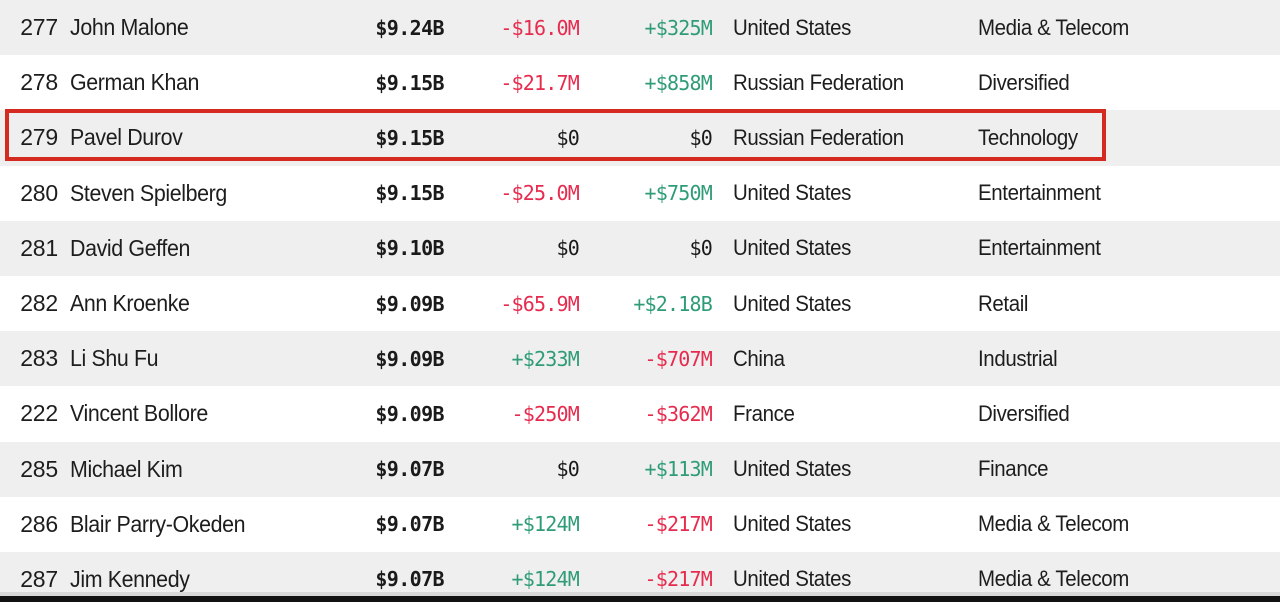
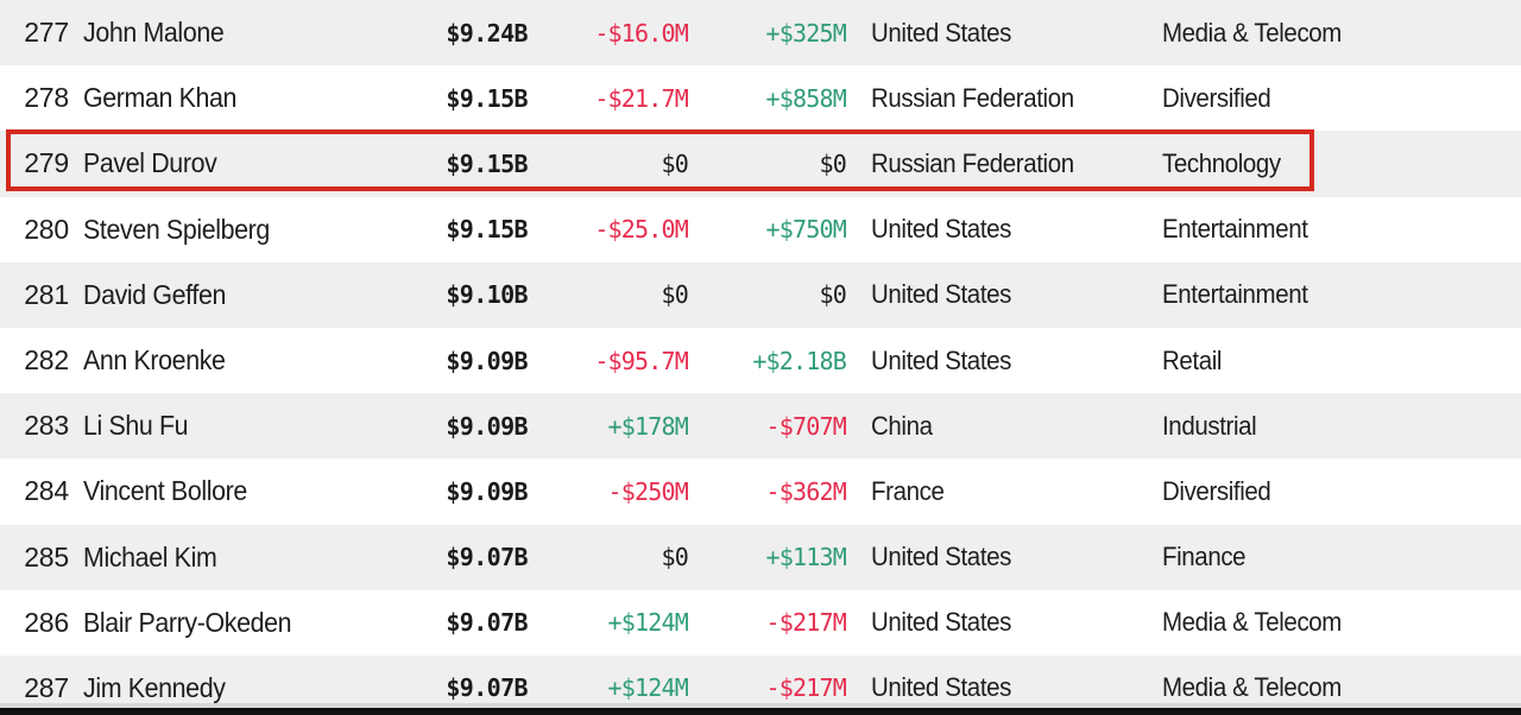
  277
  John Malone
  $9.24B
  -$16.0M
  +$325M
  United States
  Media & Telecom
  278
  German Khan
  $9.15B
  -$21.7M
  +$858M
  Russian Federation
  Diversified
  279
  Pavel Durov
  $9.15B
  $0
  $0
  Russian Federation
  Technology
  280
  Steven Spielberg
  $9.15B
  -$25.0M
  +$750M
  United States
  Entertainment
  281
  David Geffen
  $9.10B
  $0
  $0
  United States
  Entertainment
  282
  Ann Kroenke
  $9.09B
- -$65.9M
+ -$95.7M
  +$2.18B
  United States
  Retail
  283
  Li Shu Fu
  $9.09B
- +$233M
+ +$178M
  -$707M
  China
  Industrial
- 222
+ 284
  Vincent Bollore
  $9.09B
  -$250M
  -$362M
  France
  Diversified
  285
  Michael Kim
  $9.07B
  $0
  +$113M
  United States
  Finance
  286
  Blair Parry-Okeden
  $9.07B
  +$124M
  -$217M
  United States
  Media & Telecom
  287
  Jim Kennedy
  $9.07B
  +$124M
  -$217M
  United States
  Media & Telecom
